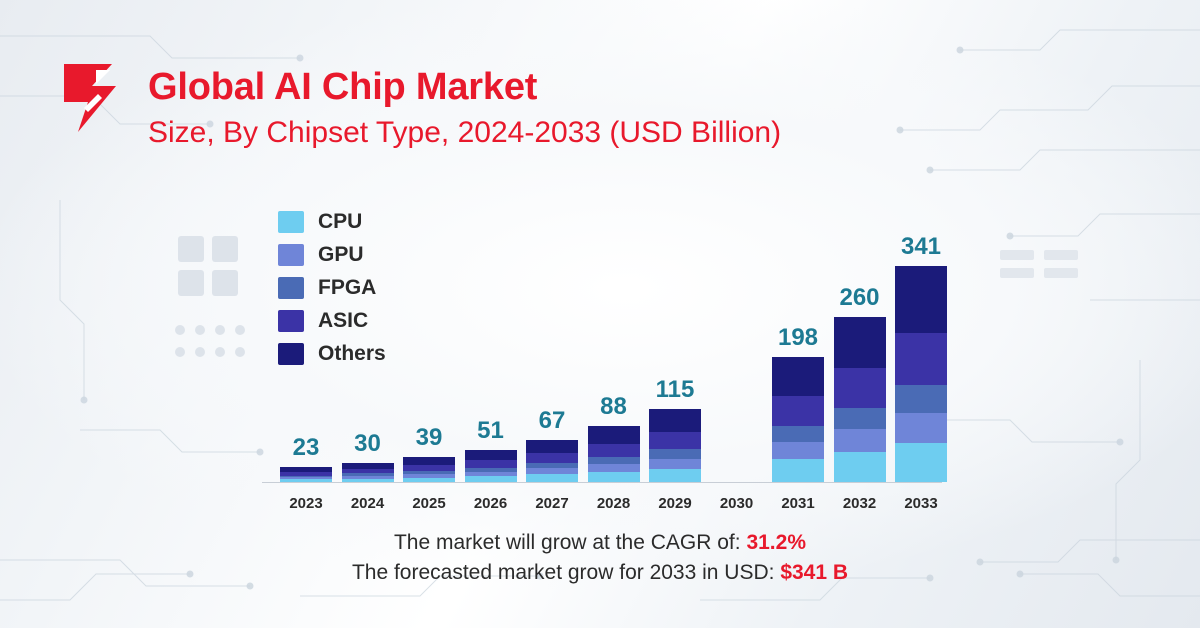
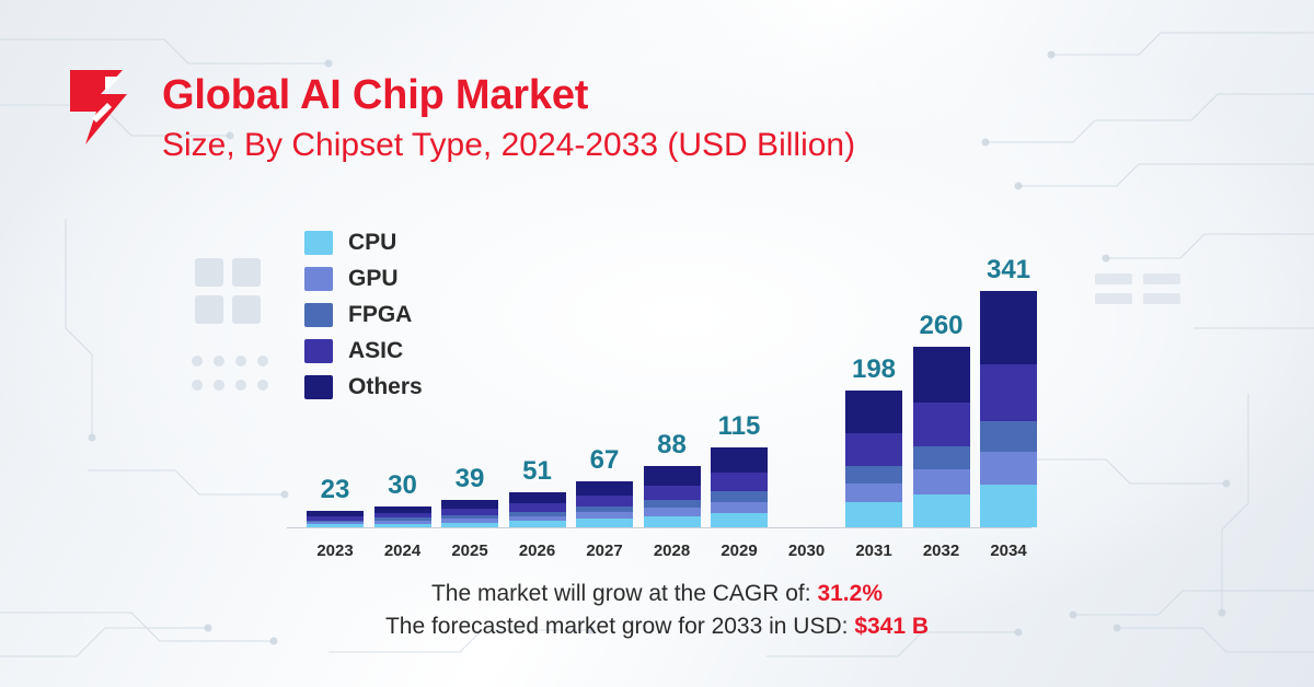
  Global AI Chip Market
  Size, By Chipset Type, 2024-2033 (USD Billion)
  CPU
  GPU
  FPGA
  ASIC
  Others
  23
  30
  39
  51
  67
  88
  115
  198
  260
  341
  2023
  2024
  2025
  2026
  2027
  2028
  2029
  2030
  2031
  2032
- 2033
+ 2034
  The market will grow at the CAGR of: 31.2%
  The forecasted market grow for 2033 in USD: $341 B
